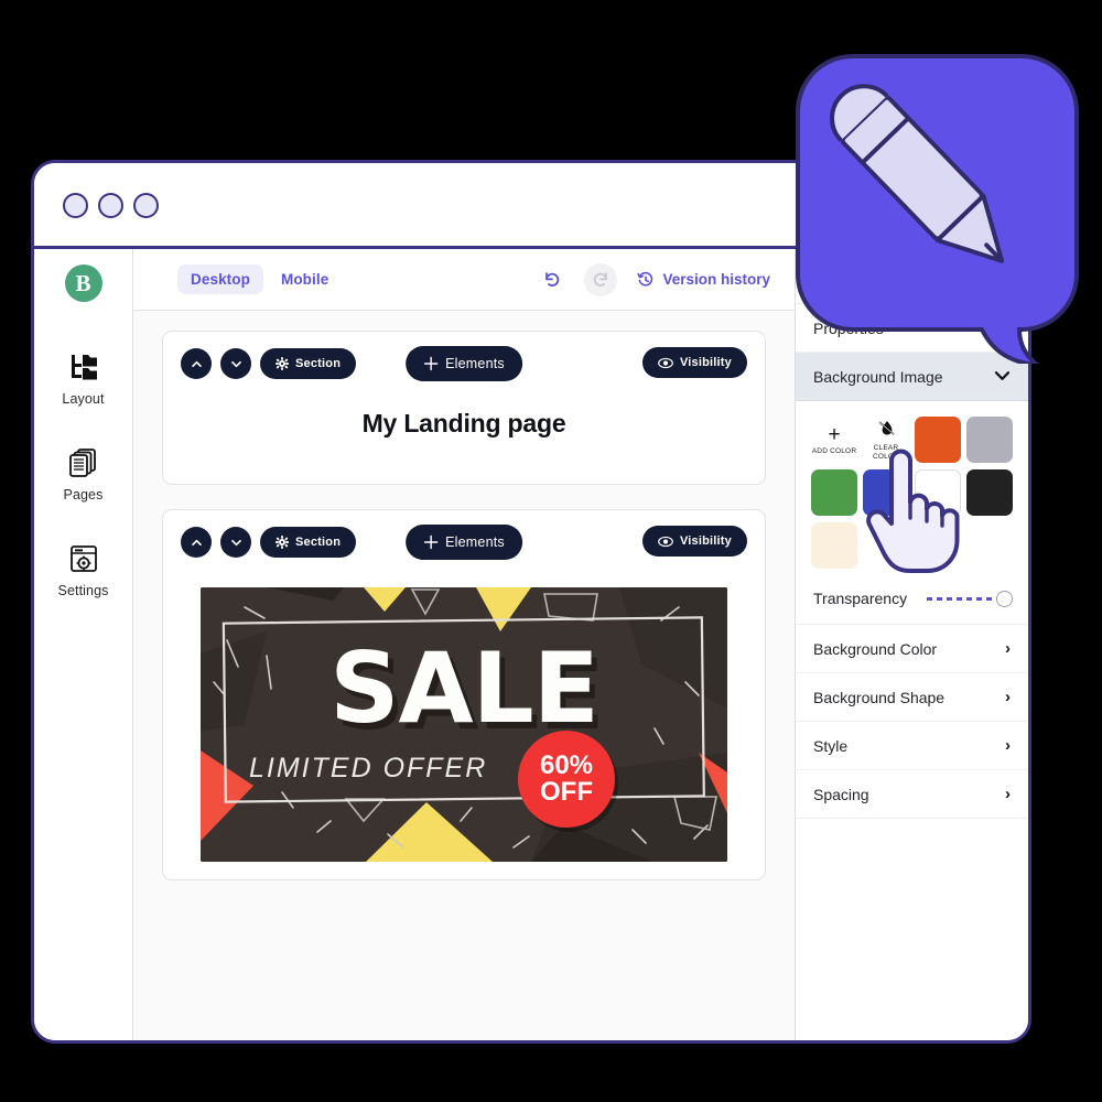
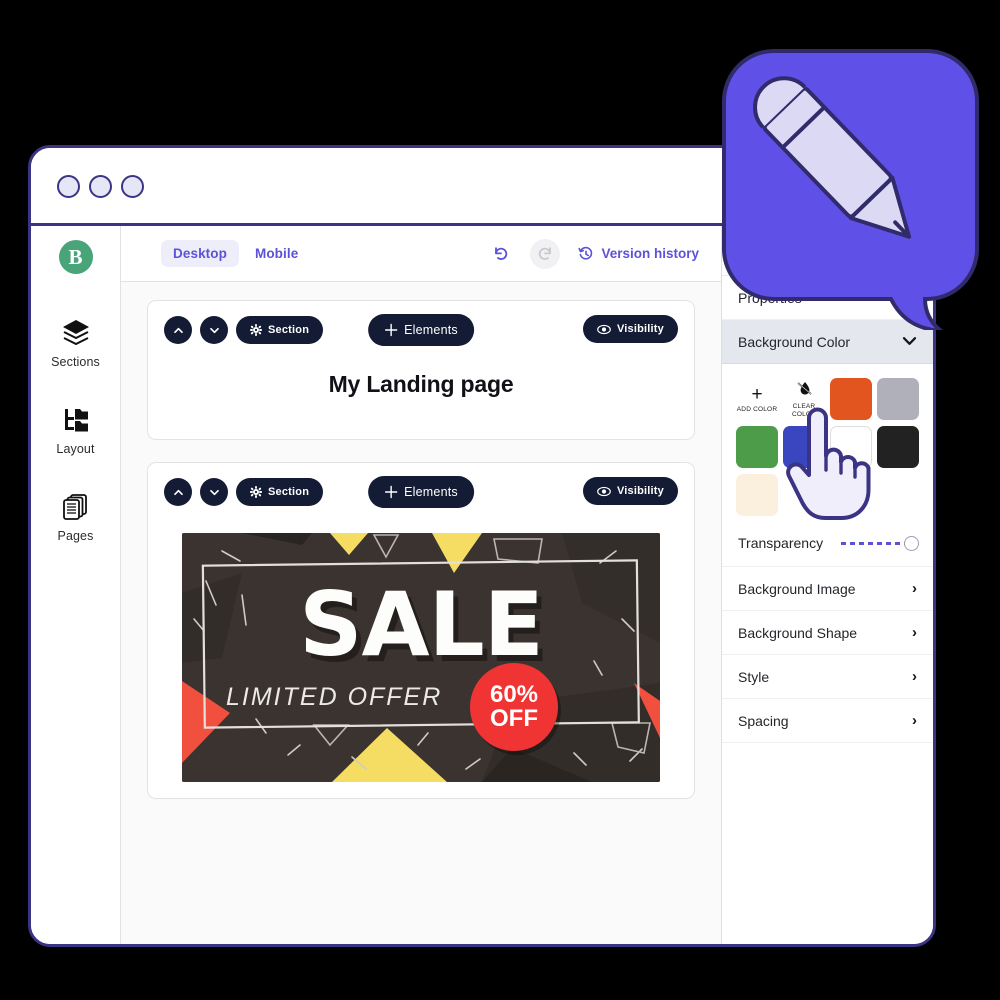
  B
+ Sections
  Layout
  Pages
- Settings
  Desktop
  Mobile
  Version history
  Section
  Elements
  Visibility
  My Landing page
  Section
  Elements
  Visibility
  SALE
  LIMITED OFFER
  60%
  OFF
- Background Image
+ Background Color
  +
  Transparency
- Background Color
+ Background Image
  ›
  Background Shape
  ›
  Style
  ›
  Spacing
  ›
